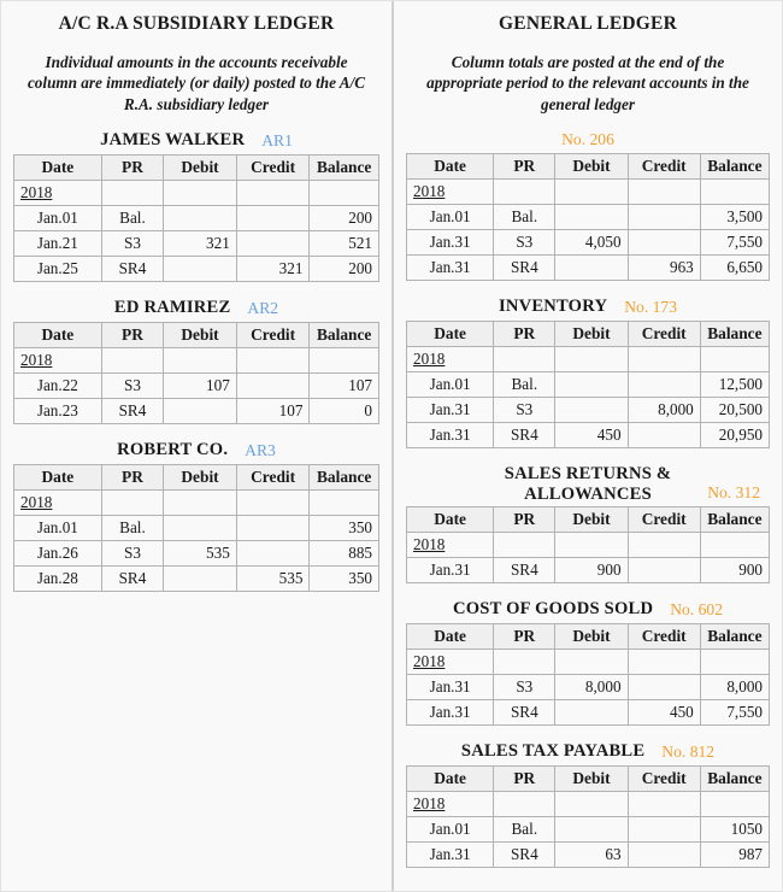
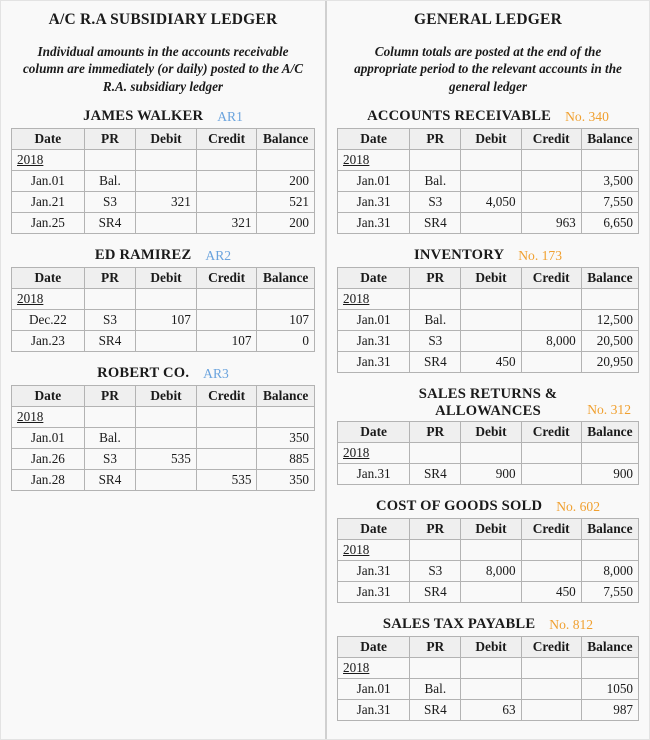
  A/C R.A SUBSIDIARY LEDGER
  Individual amounts in the accounts receivable column are immediately (or daily) posted to the A/C R.A. subsidiary ledger
  JAMES WALKER
  AR1
  Date	PR	Debit	Credit	Balance
  2018
  Jan.01	Bal.			200
  Jan.21	S3	321		521
  Jan.25	SR4		321	200
  ED RAMIREZ
  AR2
  Date	PR	Debit	Credit	Balance
  2018
- Jan.22	S3	107		107
+ Dec.22	S3	107		107
  Jan.23	SR4		107	0
  ROBERT CO.
  AR3
  Date	PR	Debit	Credit	Balance
  2018
  Jan.01	Bal.			350
  Jan.26	S3	535		885
  Jan.28	SR4		535	350
  GENERAL LEDGER
  Column totals are posted at the end of the appropriate period to the relevant accounts in the general ledger
+ ACCOUNTS RECEIVABLE
- No. 206
+ No. 340
  Date	PR	Debit	Credit	Balance
  2018
  Jan.01	Bal.			3,500
  Jan.31	S3	4,050		7,550
  Jan.31	SR4		963	6,650
  INVENTORY
  No. 173
  Date	PR	Debit	Credit	Balance
  2018
  Jan.01	Bal.			12,500
  Jan.31	S3		8,000	20,500
  Jan.31	SR4	450		20,950
  SALES RETURNS &
  ALLOWANCES
  No. 312
  Date	PR	Debit	Credit	Balance
  2018
  Jan.31	SR4	900		900
  COST OF GOODS SOLD
  No. 602
  Date	PR	Debit	Credit	Balance
  2018
  Jan.31	S3	8,000		8,000
  Jan.31	SR4		450	7,550
  SALES TAX PAYABLE
  No. 812
  Date	PR	Debit	Credit	Balance
  2018
  Jan.01	Bal.			1050
  Jan.31	SR4	63		987
